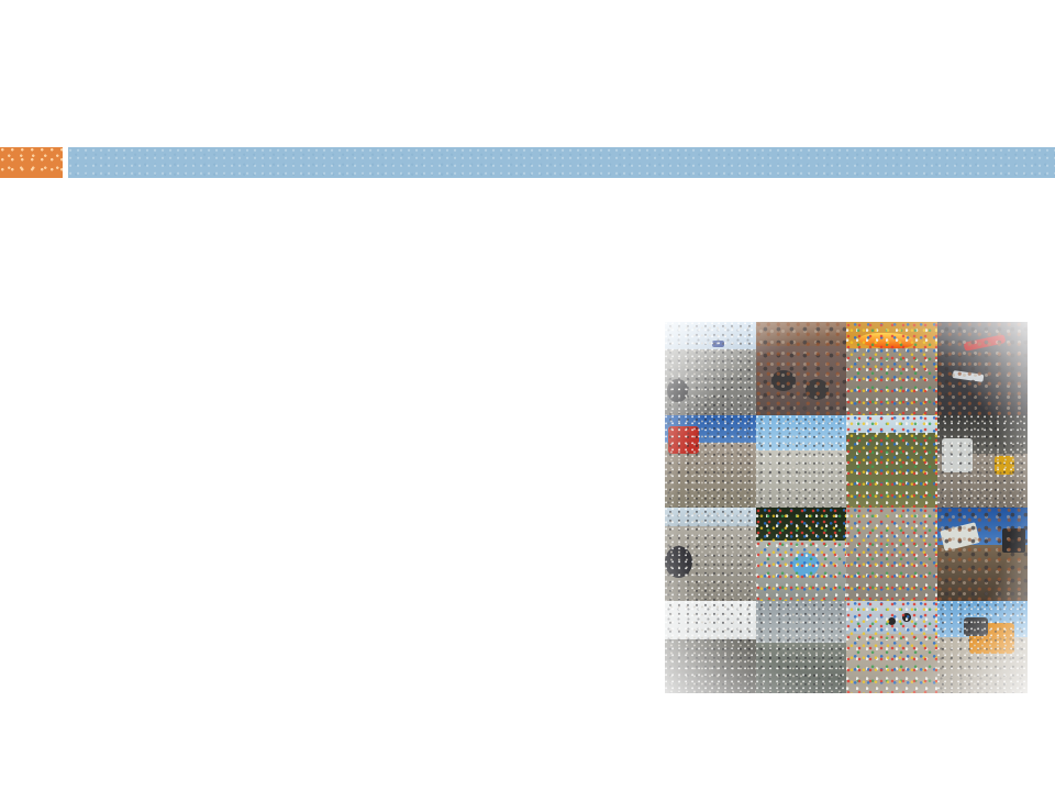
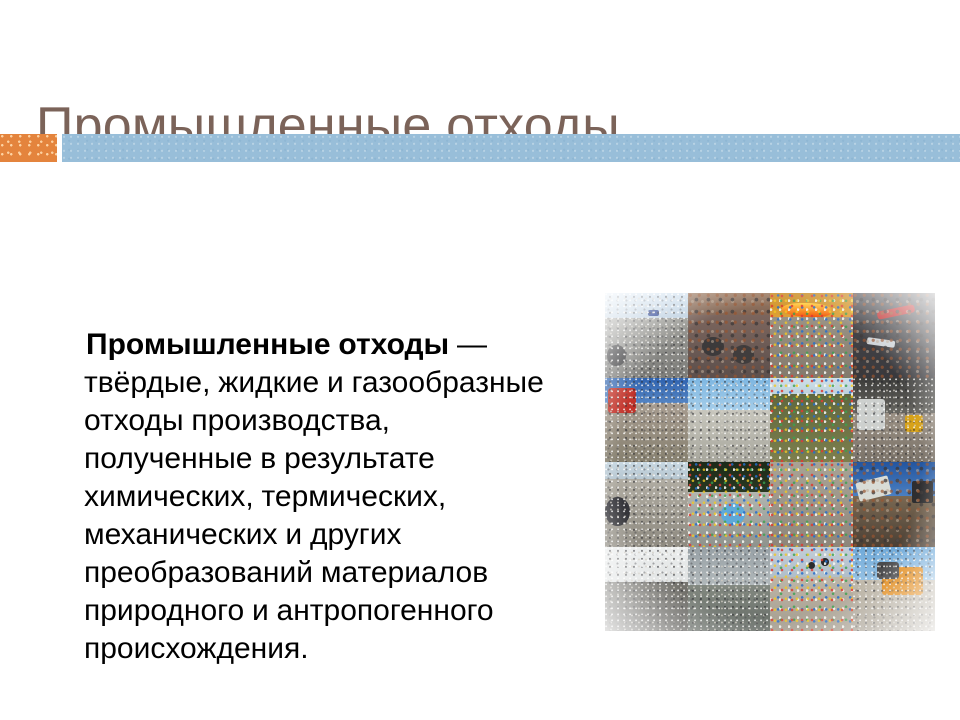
+ Промышленные отходы
+ Промышленные отходы — твёрдые, жидкие и газообразные отходы производства, полученные в результате химических, термических, механических и других преобразований материалов природного и антропогенного происхождения.
